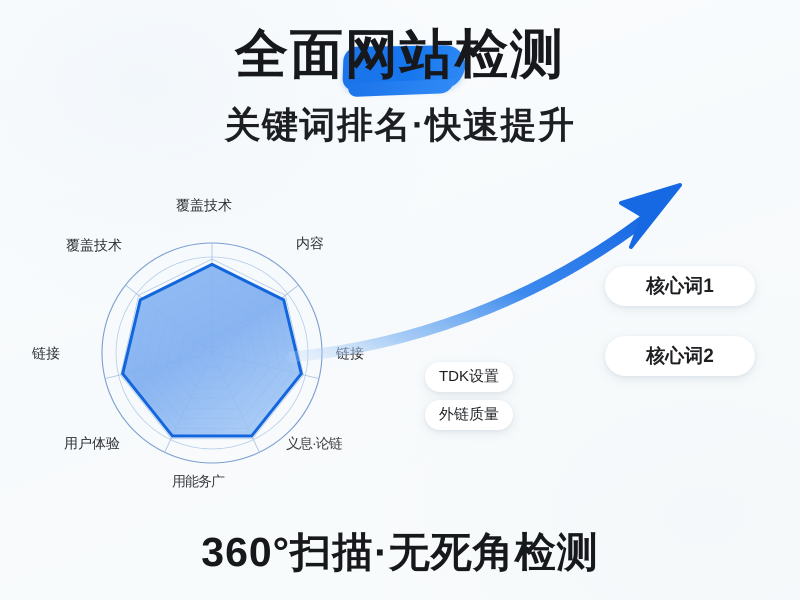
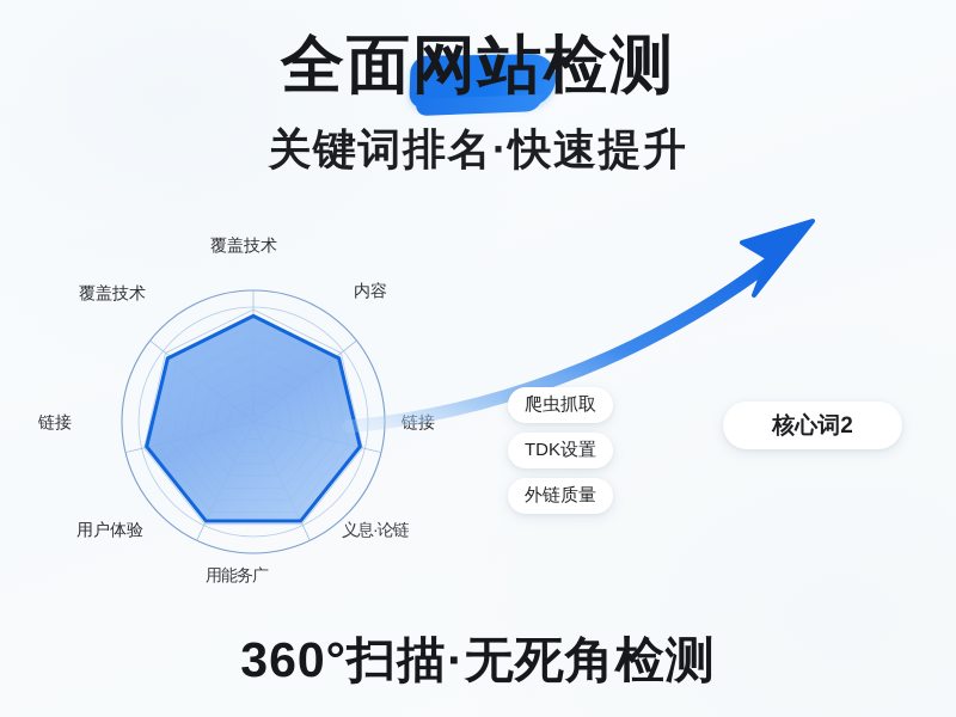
  全面网站检测
  关键词排名·快速提升
  覆盖技术
  内容
  义息·论链
  用能务广
  用户体验
  覆盖技术
  链接
+ 爬虫抓取
  TDK设置
  外链质量
- 核心词1
  核心词2
  360°扫描·无死角检测
